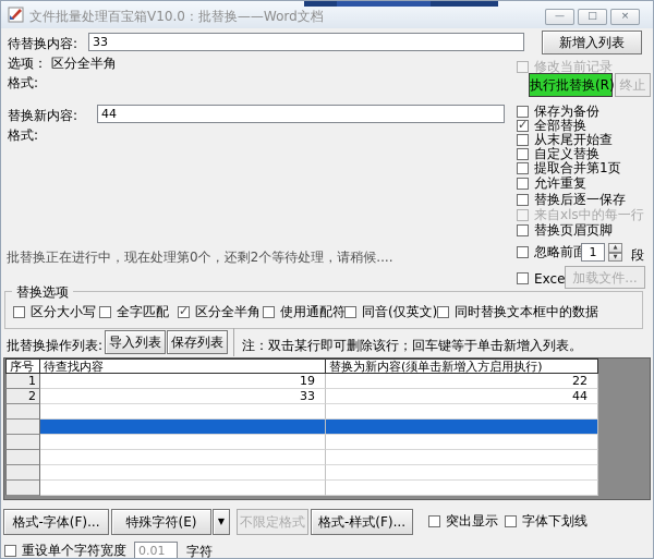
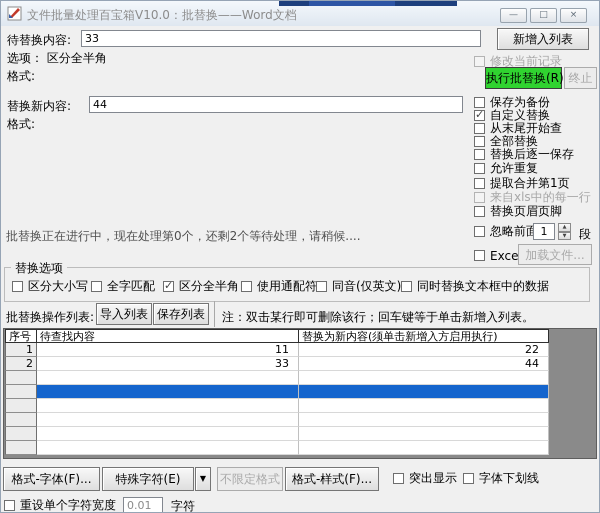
  文件批量处理百宝箱V10.0：批替换——Word文档
  —
  □
  ×
  待替换内容:
  33
  新增入列表
  选项： 区分全半角
  修改当前记录
  格式:
  执行批替换(R)
  终止
  替换新内容:
  44
  格式:
  保存为备份
- 全部替换
+ 自定义替换
  从末尾开始查
- 自定义替换
+ 全部替换
- 提取合并第1页
+ 替换后逐一保存
  允许重复
- 替换后逐一保存
+ 提取合并第1页
  来自xls中的每一行
  替换页眉页脚
  忽略前面
  1
  段
  Exce
  加载文件...
  批替换正在进行中，现在处理第0个，还剩2个等待处理，请稍候....
  替换选项
  区分大小写
  全字匹配
  区分全半角
  使用通配符
  同音(仅英文)
  同时替换文本框中的数据
  批替换操作列表:
  导入列表
  保存列表
  注：双击某行即可删除该行；回车键等于单击新增入列表。
  序号
  待查找内容
  替换为新内容(须单击新增入方启用执行)
  1
- 19
+ 11
  22
  2
  33
  44
  格式-字体(F)...
  特殊字符(E)
  ▼
  不限定格式
  格式-样式(F)...
  突出显示
  字体下划线
  重设单个字符宽度
  0.01
  字符
